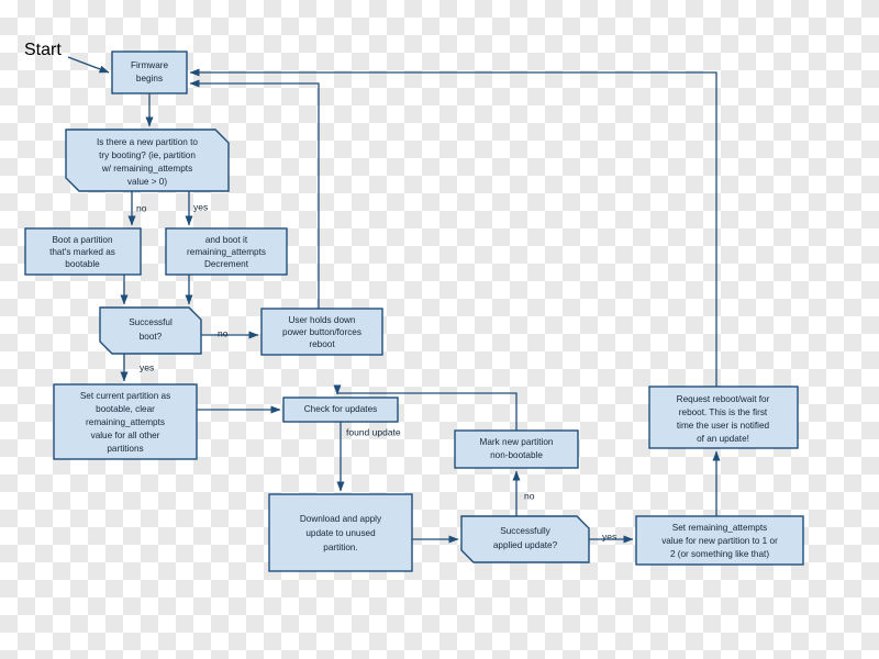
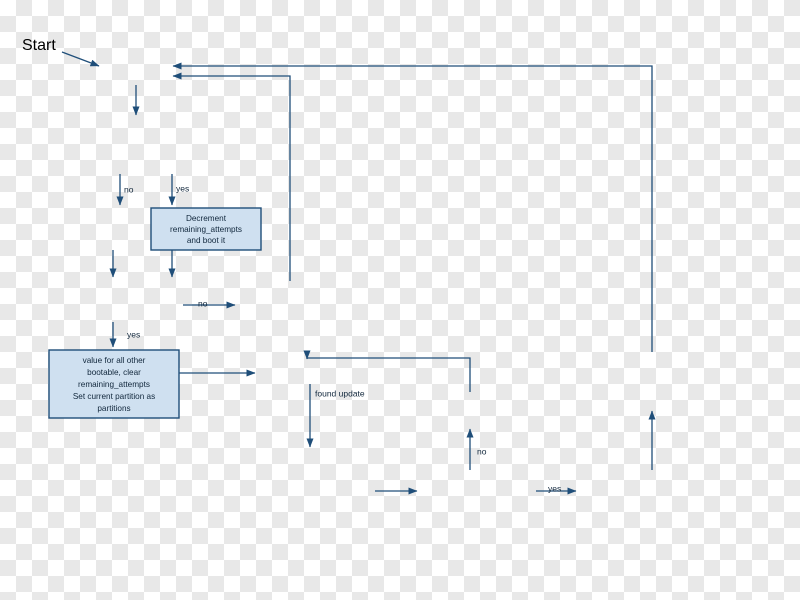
  Start
- Firmware
- begins
- Is there a new partition to
- try booting? (ie, partition
- w/ remaining_attempts
- value > 0)
- Boot a partition
- that's marked as
- bootable
- and boot it
+ Decrement
  remaining_attempts
- Decrement
+ and boot it
- Successful
- boot?
- User holds down
- power button/forces
- reboot
- Set current partition as
+ value for all other
  bootable, clear
  remaining_attempts
- value for all other
+ Set current partition as
  partitions
- Check for updates
- Request reboot/wait for
- reboot. This is the first
- time the user is notified
- of an update!
- Mark new partition
- non-bootable
- Download and apply
- update to unused
- partition.
- Successfully
- applied update?
- Set remaining_attempts
- value for new partition to 1 or
- 2 (or something like that)
  no
  yes
  no
  yes
  found update
  no
  yes
